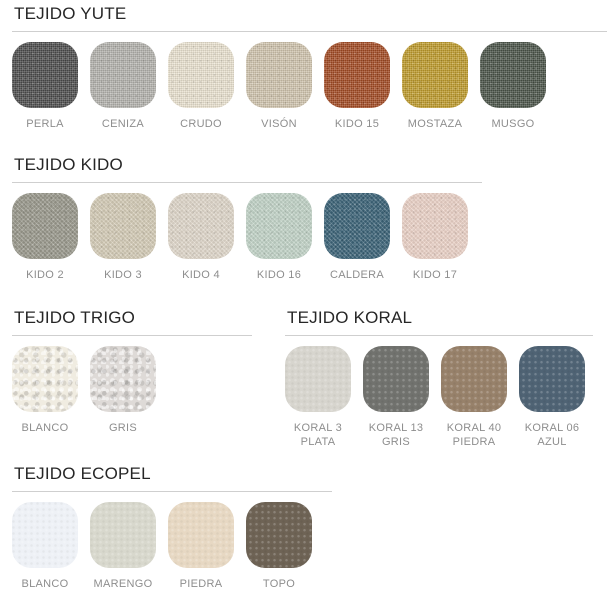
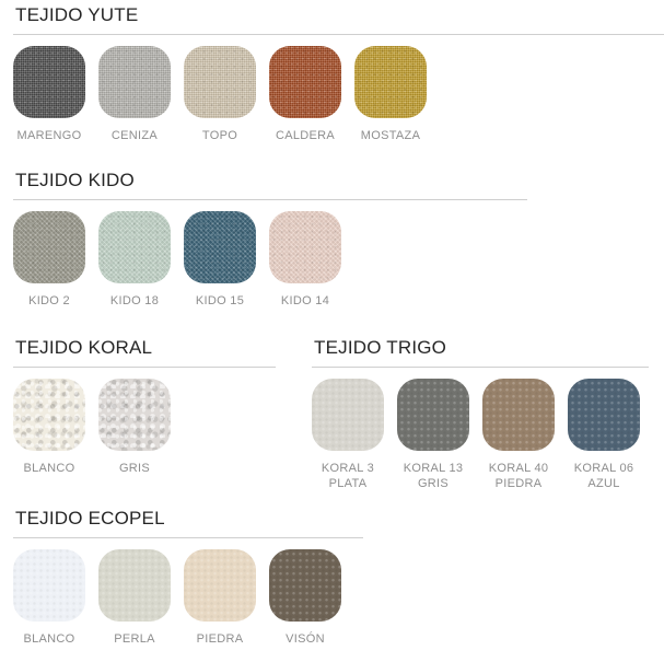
  TEJIDO YUTE
- PERLA
+ MARENGO
  CENIZA
- CRUDO
- VISÓN
+ TOPO
- KIDO 15
+ CALDERA
  MOSTAZA
- MUSGO
  TEJIDO KIDO
  KIDO 2
- KIDO 3
- KIDO 4
- KIDO 16
+ KIDO 18
- CALDERA
+ KIDO 15
- KIDO 17
+ KIDO 14
- TEJIDO TRIGO
+ TEJIDO KORAL
  BLANCO
  GRIS
- TEJIDO KORAL
+ TEJIDO TRIGO
  KORAL 3
  PLATA
  KORAL 13
  GRIS
  KORAL 40
  PIEDRA
  KORAL 06
  AZUL
  TEJIDO ECOPEL
  BLANCO
- MARENGO
+ PERLA
  PIEDRA
- TOPO
+ VISÓN
